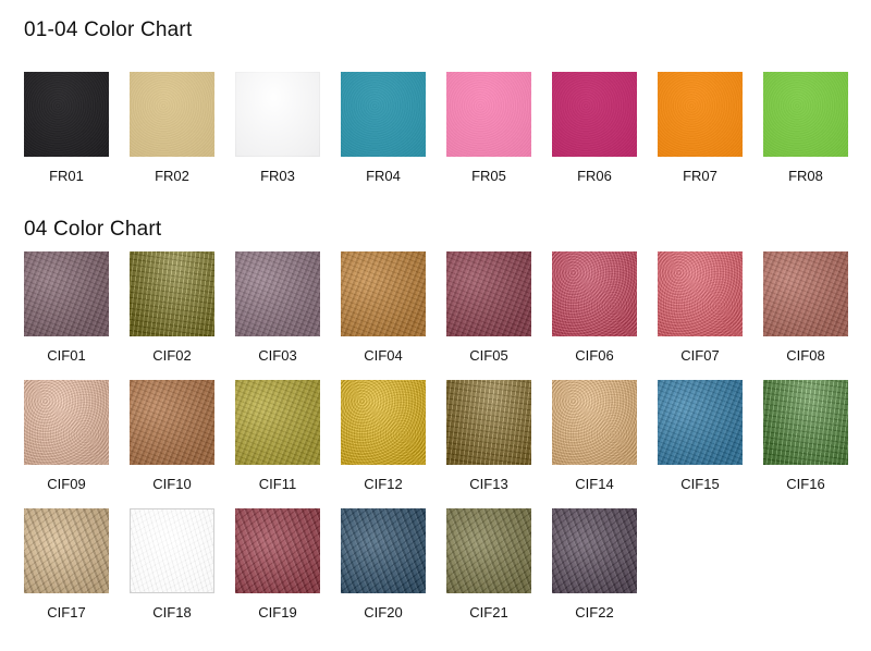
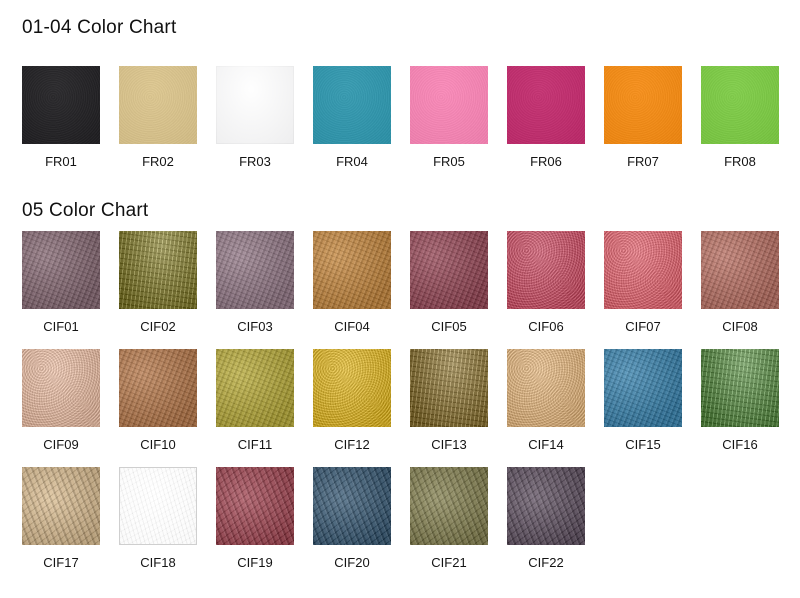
  01-04 Color Chart
  FR01
  FR02
  FR03
  FR04
  FR05
  FR06
  FR07
  FR08
- 04 Color Chart
+ 05 Color Chart
  CIF01
  CIF02
  CIF03
  CIF04
  CIF05
  CIF06
  CIF07
  CIF08
  CIF09
  CIF10
  CIF11
  CIF12
  CIF13
  CIF14
  CIF15
  CIF16
  CIF17
  CIF18
  CIF19
  CIF20
  CIF21
  CIF22
